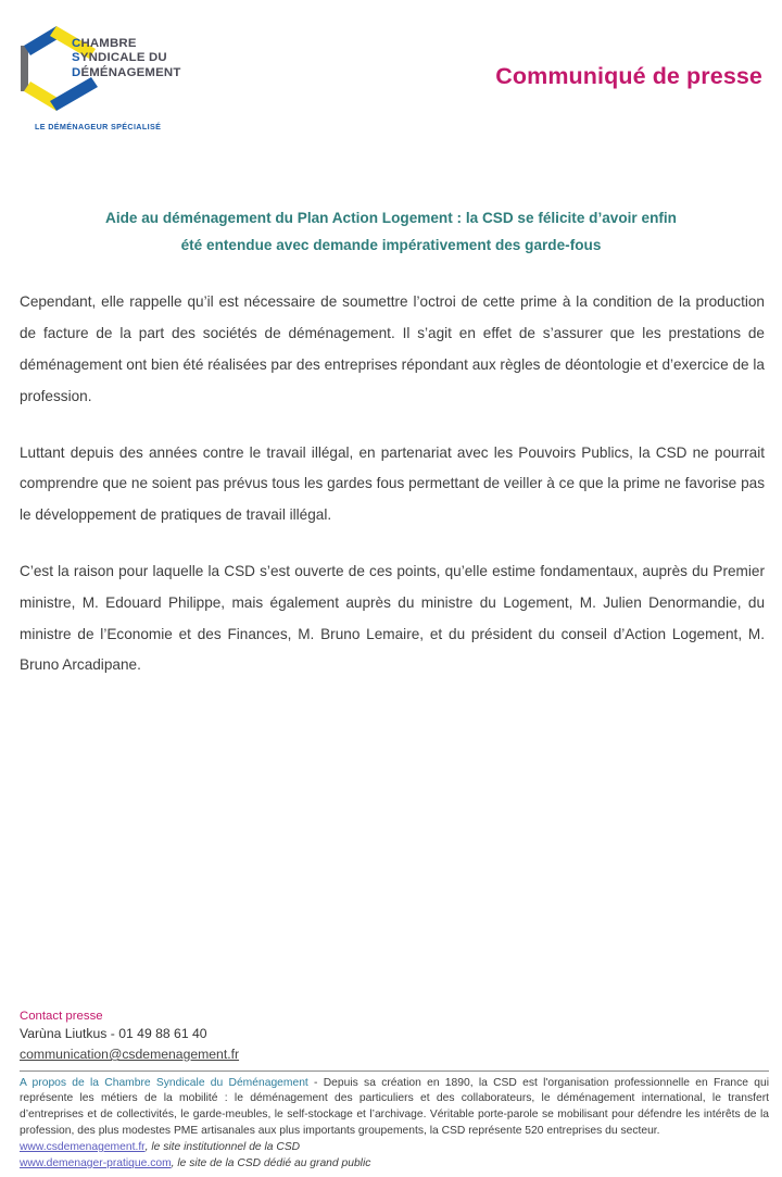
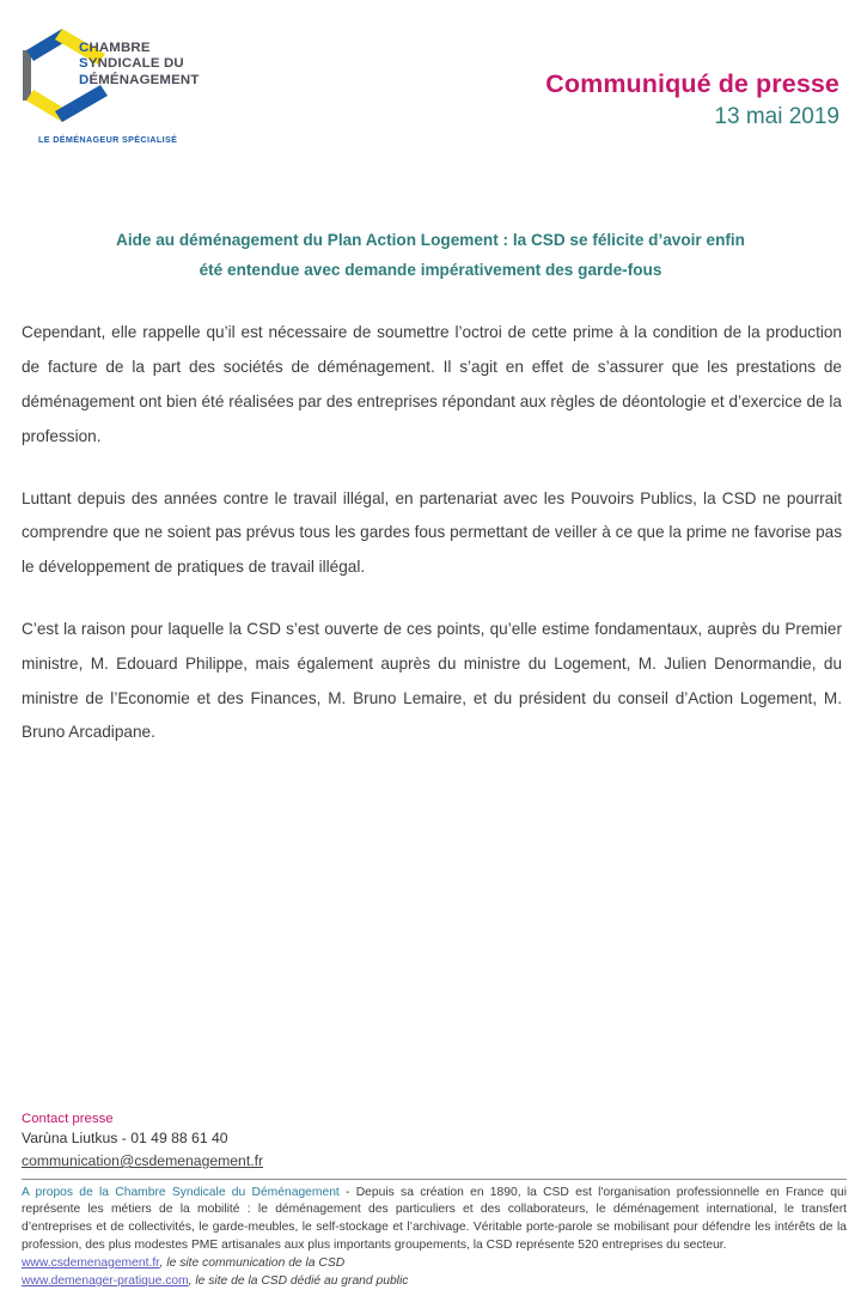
  CHAMBRE
  SYNDICALE DU
  DÉMÉNAGEMENT
  LE DÉMÉNAGEUR SPÉCIALISÉ
  Communiqué de presse
+ 13 mai 2019
  Aide au déménagement du Plan Action Logement : la CSD se félicite d’avoir enfin
  été entendue avec demande impérativement des garde-fous
  Cependant, elle rappelle qu’il est nécessaire de soumettre l’octroi de cette prime à la condition de la production de facture de la part des sociétés de déménagement. Il s’agit en effet de s’assurer que les prestations de déménagement ont bien été réalisées par des entreprises répondant aux règles de déontologie et d’exercice de la profession.
  Luttant depuis des années contre le travail illégal, en partenariat avec les Pouvoirs Publics, la CSD ne pourrait comprendre que ne soient pas prévus tous les gardes fous permettant de veiller à ce que la prime ne favorise pas le développement de pratiques de travail illégal.
  C’est la raison pour laquelle la CSD s’est ouverte de ces points, qu’elle estime fondamentaux, auprès du Premier ministre, M. Edouard Philippe, mais également auprès du ministre du Logement, M. Julien Denormandie, du ministre de l’Economie et des Finances, M. Bruno Lemaire, et du président du conseil d’Action Logement, M. Bruno Arcadipane.
  Contact presse
  Varùna Liutkus - 01 49 88 61 40
  communication@csdemenagement.fr
  A propos de la Chambre Syndicale du Déménagement - Depuis sa création en 1890, la CSD est l'organisation professionnelle en France qui représente les métiers de la mobilité : le déménagement des particuliers et des collaborateurs, le déménagement international, le transfert d’entreprises et de collectivités, le garde-meubles, le self-stockage et l’archivage. Véritable porte-parole se mobilisant pour défendre les intérêts de la profession, des plus modestes PME artisanales aux plus importants groupements, la CSD représente 520 entreprises du secteur.
- www.csdemenagement.fr, le site institutionnel de la CSD
+ www.csdemenagement.fr, le site communication de la CSD
  www.demenager-pratique.com, le site de la CSD dédié au grand public
